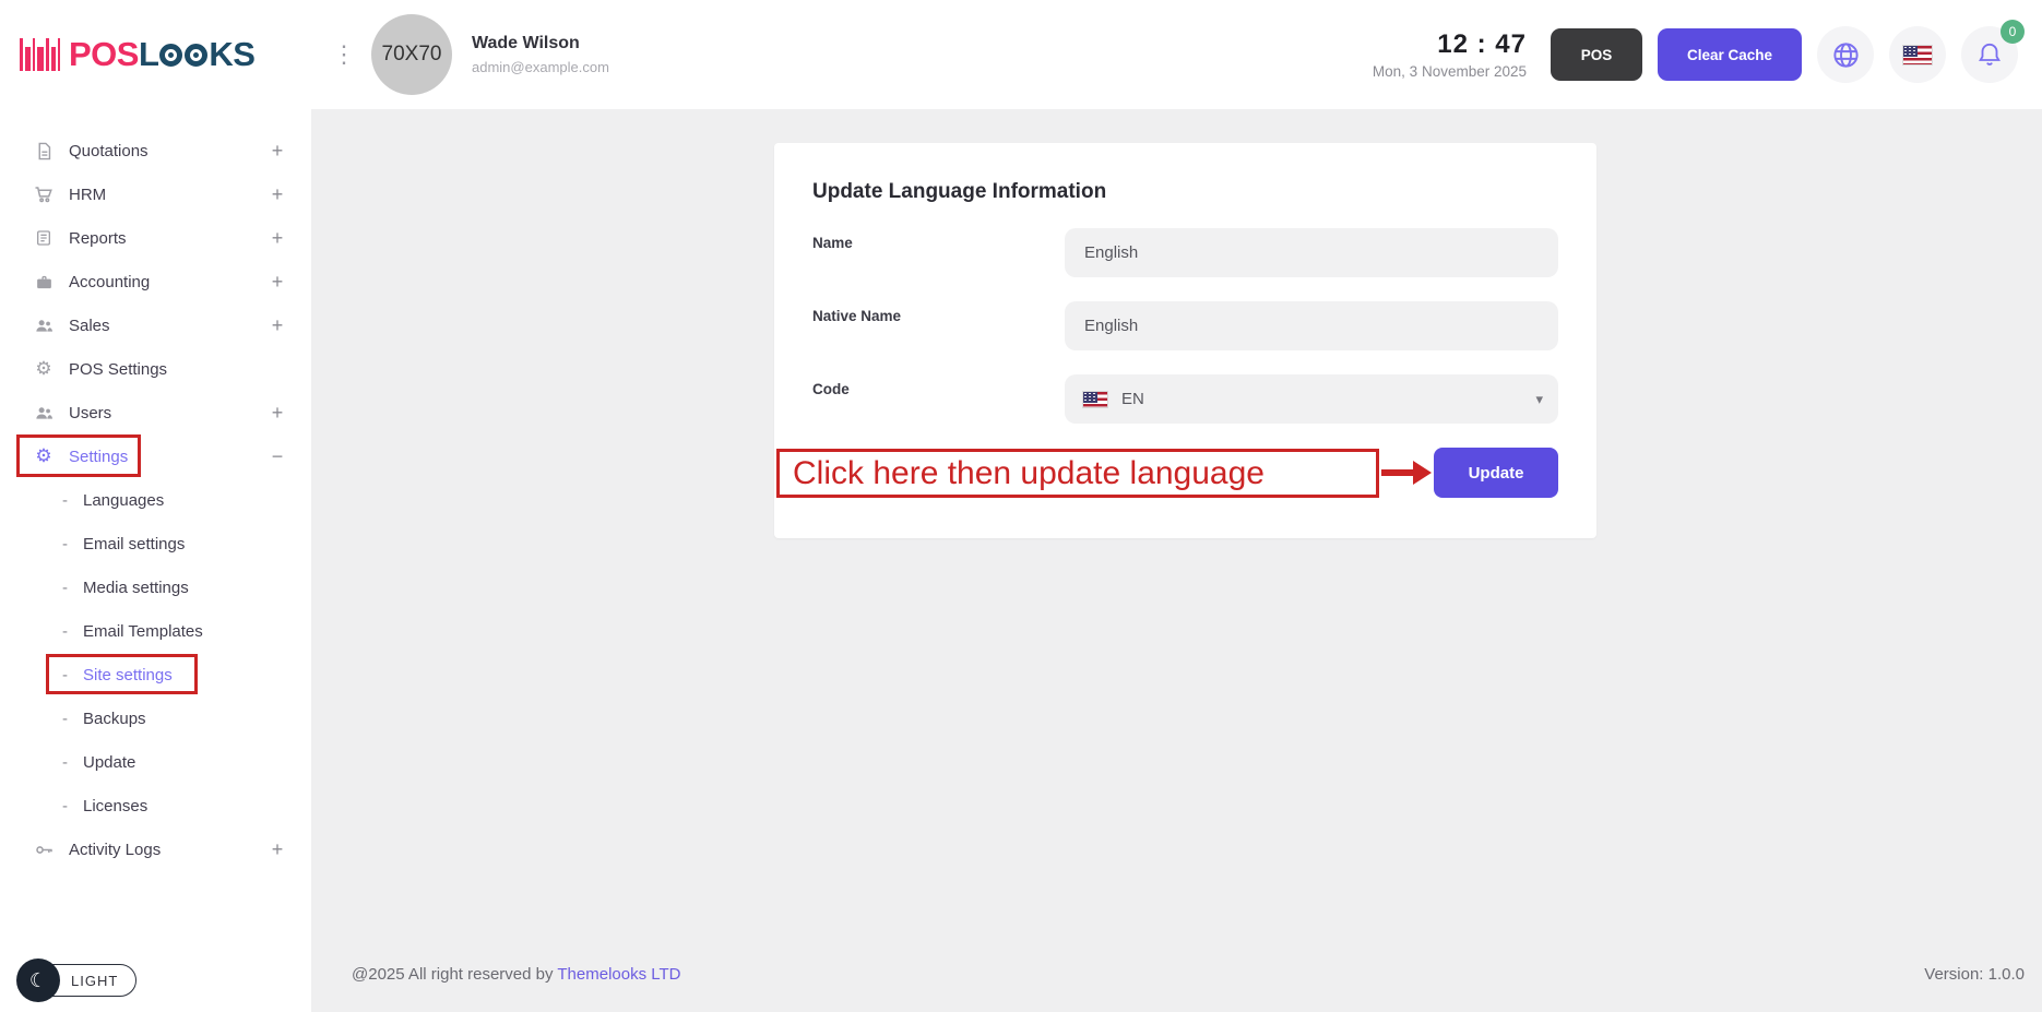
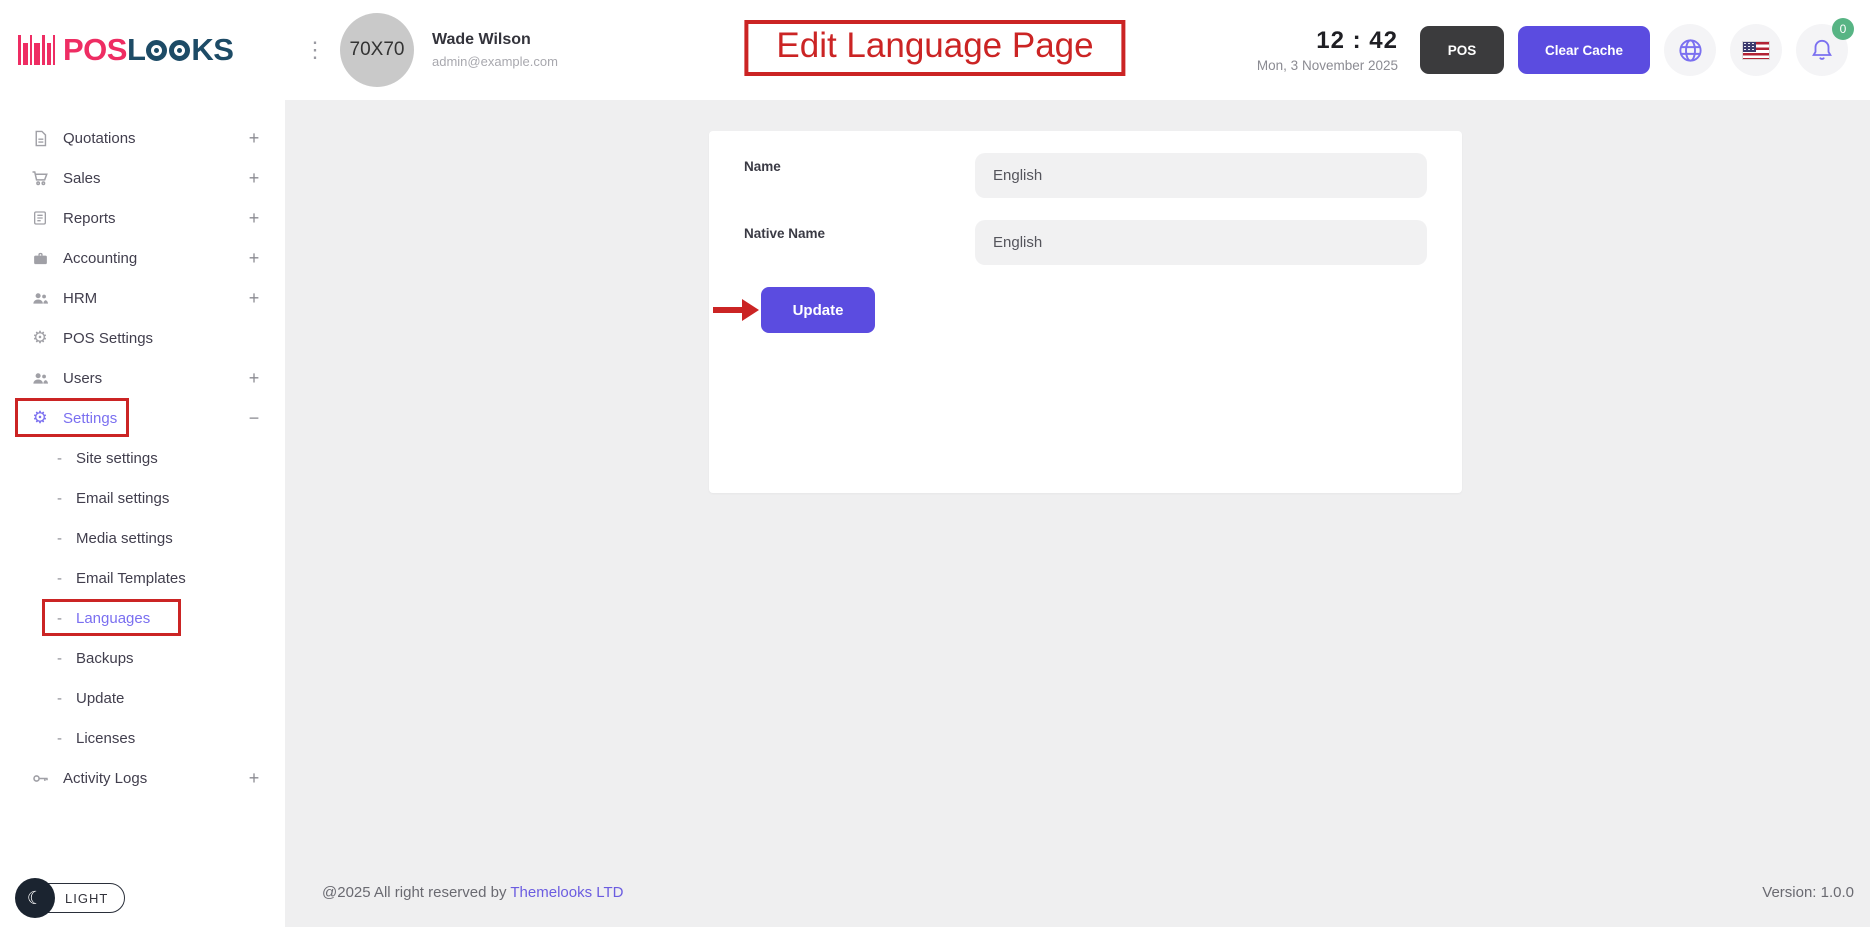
  POS
  L
  KS
  ⋮
  70X70
  Wade Wilson
  admin@example.com
+ Edit Language Page
- 12 : 47
+ 12 : 42
  Mon, 3 November 2025
  POS
  Clear Cache
  0
  Quotations
  +
- HRM
+ Sales
  +
  Reports
  +
  Accounting
  +
- Sales
+ HRM
  +
  ⚙
  POS Settings
  Users
  +
  ⚙
  Settings
  −
  -
- Languages
+ Site settings
  -
  Email settings
  -
  Media settings
  -
  Email Templates
  -
- Site settings
+ Languages
  -
  Backups
  -
  Update
  -
  Licenses
  Activity Logs
  +
  ☾
  LIGHT
- Update Language Information
  Name
  English
  Native Name
  English
- Code
- EN
- ▾
- Click here then update language
  Update
  @2025 All right reserved by Themelooks LTD
  Version: 1.0.0
